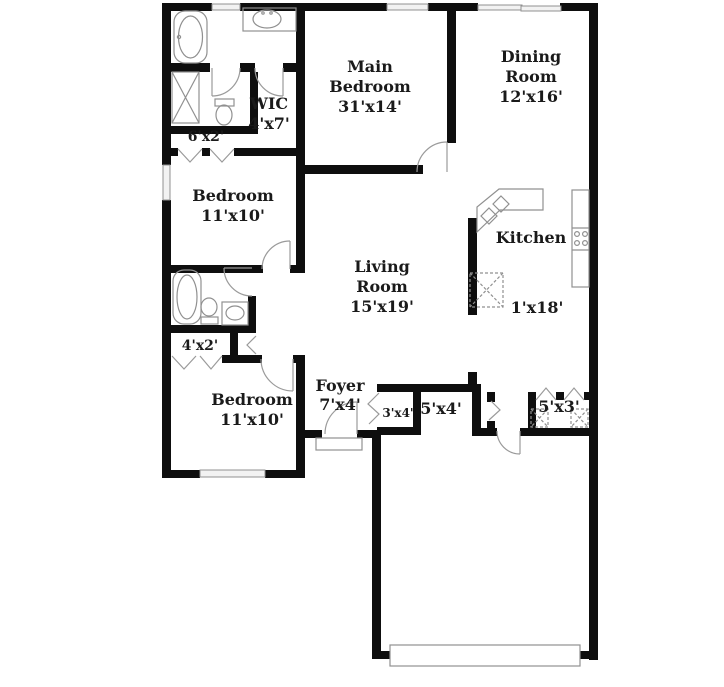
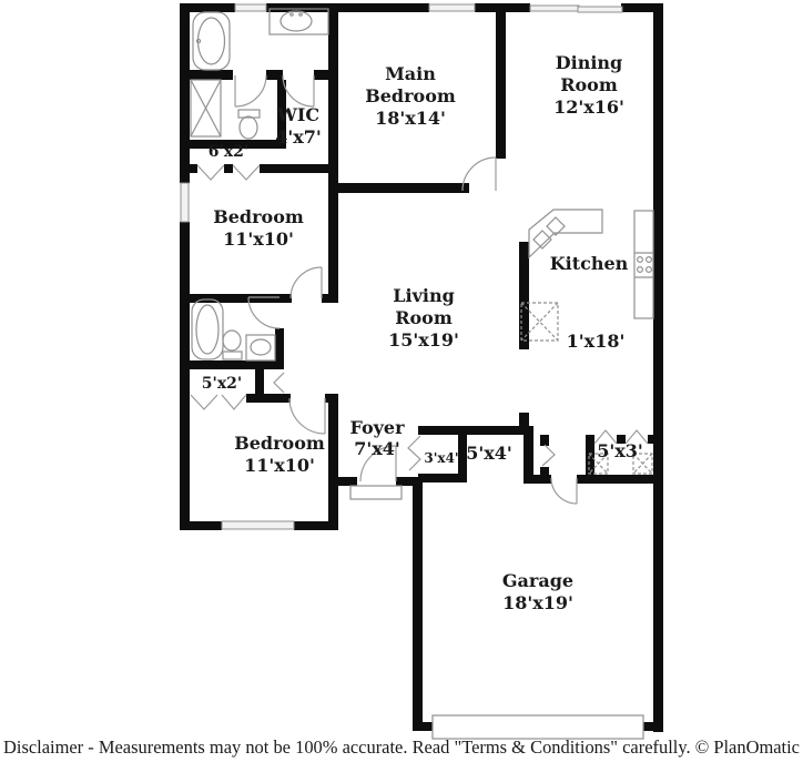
  Main
  Bedroom
- 31'x14'
+ 18'x14'
  Dining
  Room
  12'x16'
  WIC
  4'x7'
  Bedroom
  11'x10'
  Living
  Room
  15'x19'
  Kitchen
  1'x18'
  Bedroom
  11'x10'
  Foyer
  7'x4'
+ Garage
+ 18'x19'
  6'x2'
- 4'x2'
+ 5'x2'
  3'x4'
  5'x4'
  5'x3'
+ Disclaimer - Measurements may not be 100% accurate. Read "Terms & Conditions" carefully. © PlanOmatic
